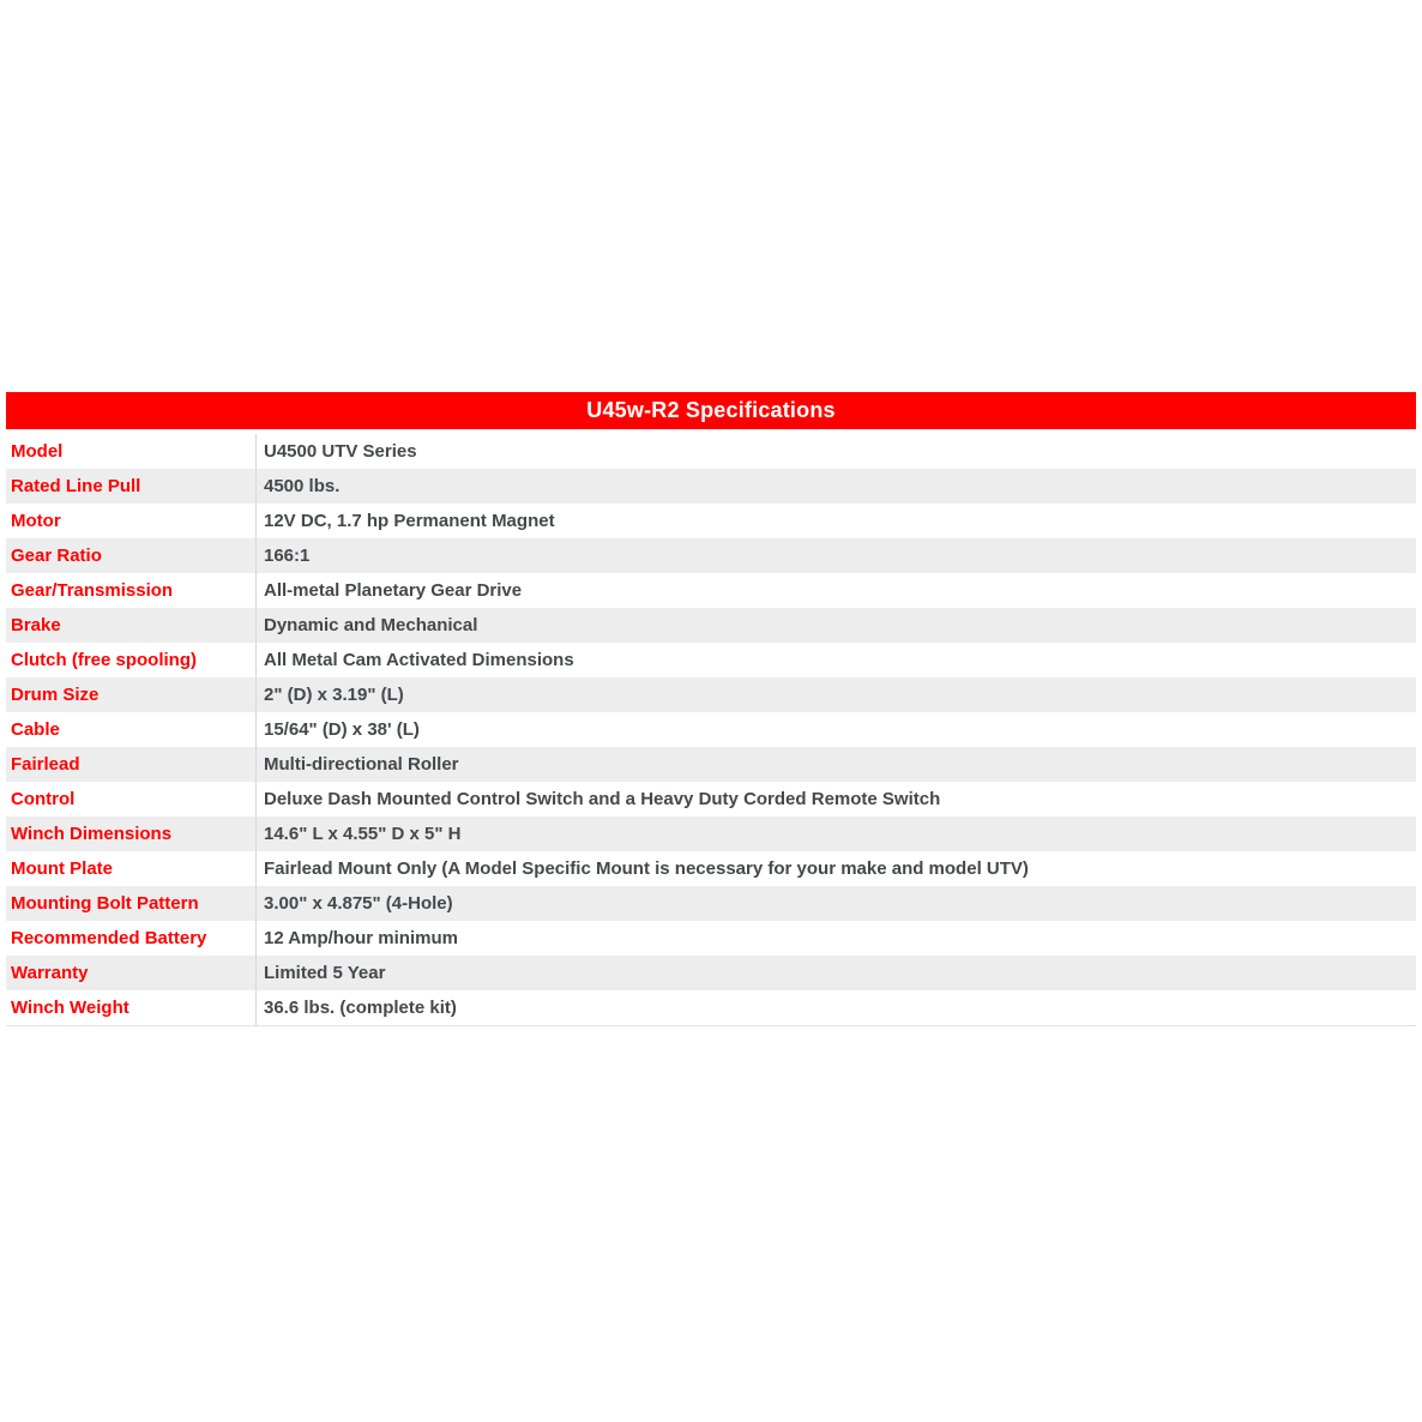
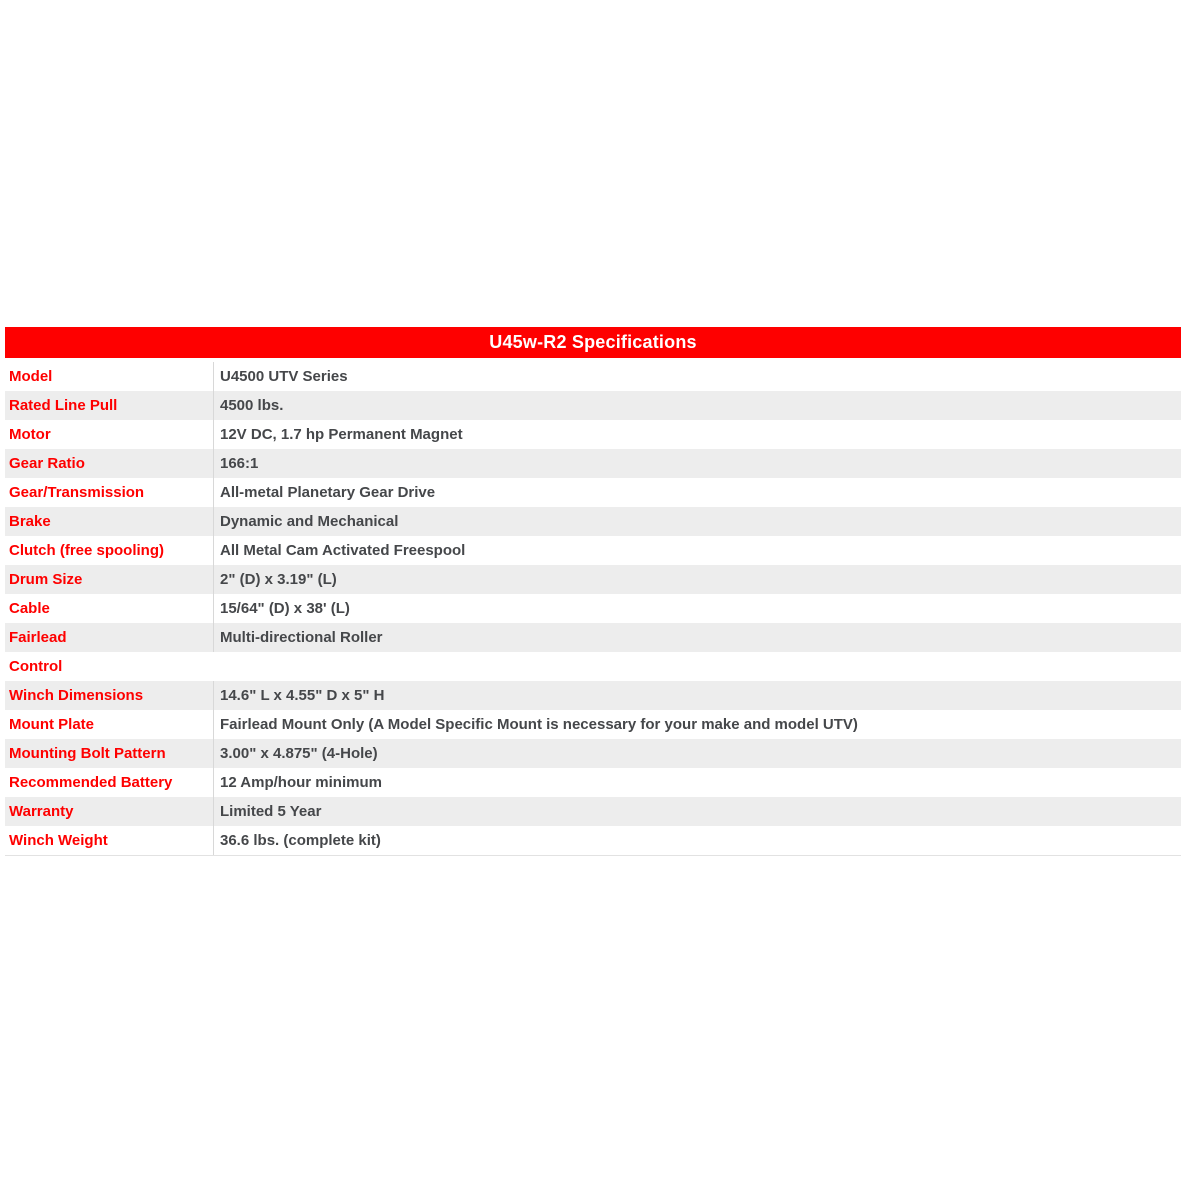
  U45w-R2 Specifications
  Model
  U4500 UTV Series
  Rated Line Pull
  4500 lbs.
  Motor
  12V DC, 1.7 hp Permanent Magnet
  Gear Ratio
  166:1
  Gear/Transmission
  All-metal Planetary Gear Drive
  Brake
  Dynamic and Mechanical
  Clutch (free spooling)
- All Metal Cam Activated Dimensions
+ All Metal Cam Activated Freespool
  Drum Size
  2" (D) x 3.19" (L)
  Cable
  15/64" (D) x 38' (L)
  Fairlead
  Multi-directional Roller
  Control
- Deluxe Dash Mounted Control Switch and a Heavy Duty Corded Remote Switch
  Winch Dimensions
  14.6" L x 4.55" D x 5" H
  Mount Plate
  Fairlead Mount Only (A Model Specific Mount is necessary for your make and model UTV)
  Mounting Bolt Pattern
  3.00" x 4.875" (4-Hole)
  Recommended Battery
  12 Amp/hour minimum
  Warranty
  Limited 5 Year
  Winch Weight
  36.6 lbs. (complete kit)
